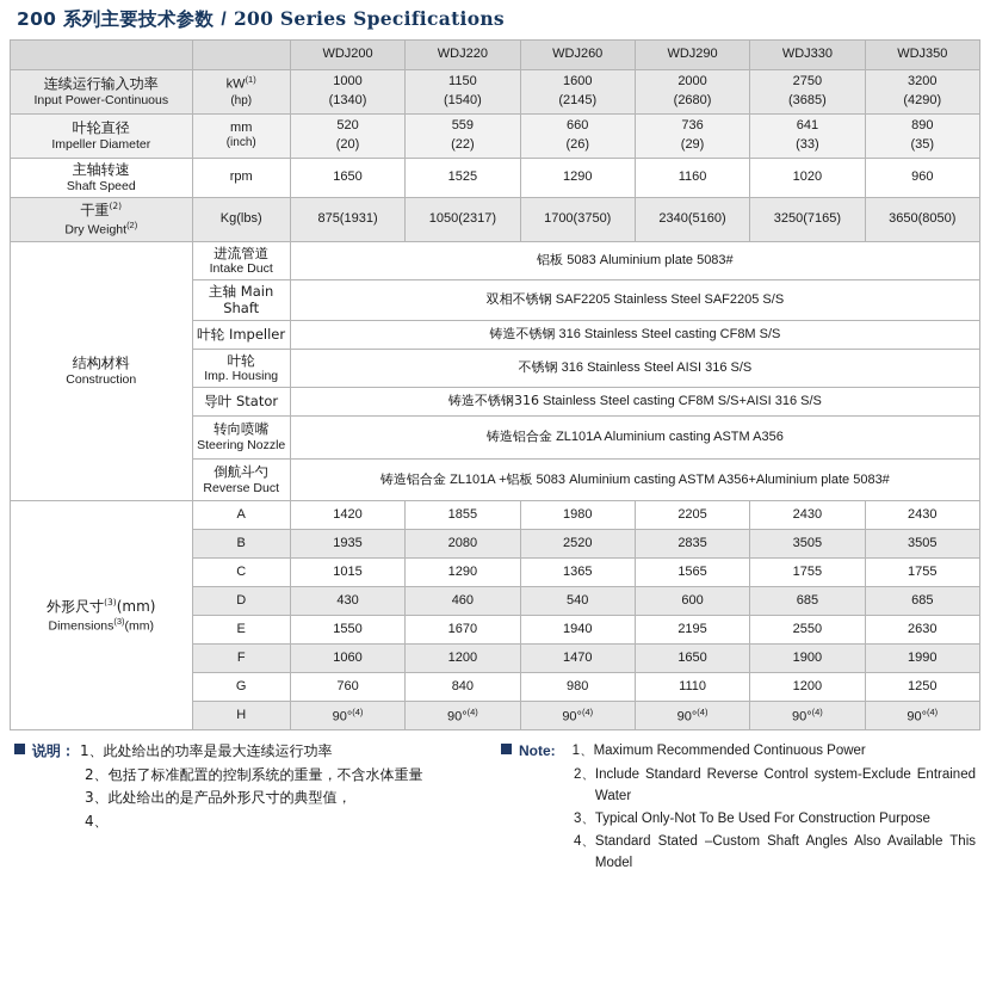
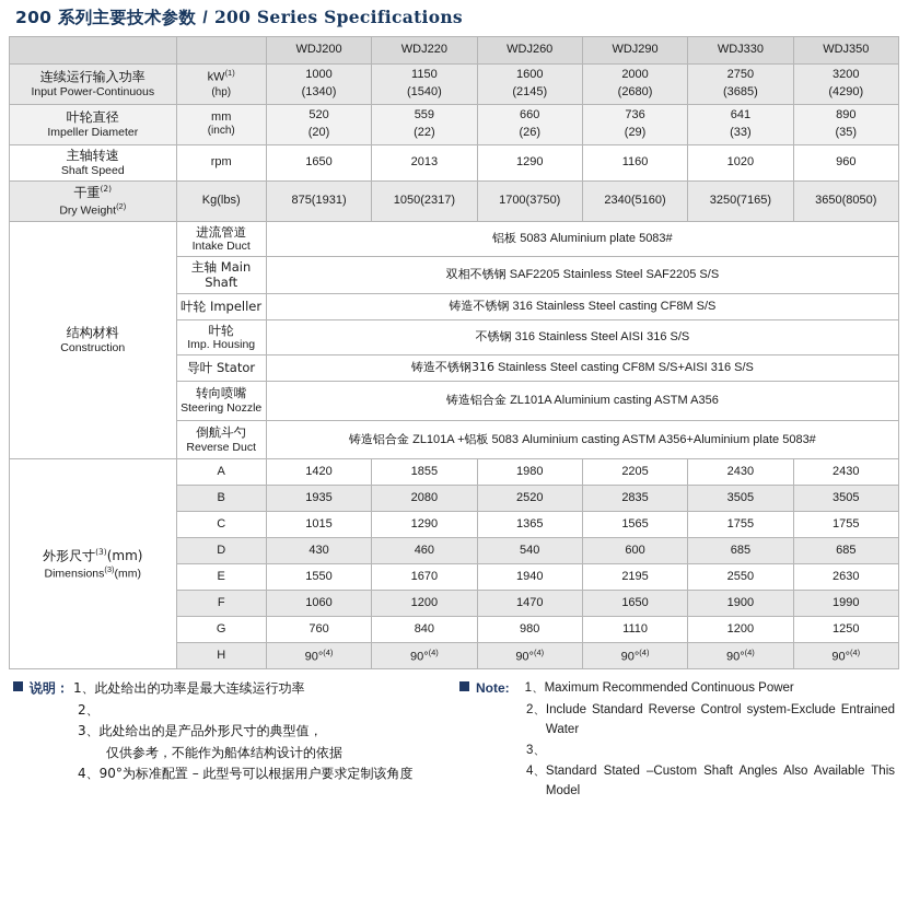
  200 系列主要技术参数 / 200 Series Specifications
  		WDJ200	WDJ220	WDJ260	WDJ290	WDJ330	WDJ350
  连续运行输入功率 Input Power-Continuous	kW(1) (hp)	1000 (1340)	1150 (1540)	1600 (2145)	2000 (2680)	2750 (3685)	3200 (4290)
  叶轮直径 Impeller Diameter	mm (inch)	520 (20)	559 (22)	660 (26)	736 (29)	641 (33)	890 (35)
- 主轴转速 Shaft Speed	rpm	1650	1525	1290	1160	1020	960
+ 主轴转速 Shaft Speed	rpm	1650	2013	1290	1160	1020	960
  干重(2) Dry Weight(2)	Kg(lbs)	875(1931)	1050(2317)	1700(3750)	2340(5160)	3250(7165)	3650(8050)
  结构材料 Construction	进流管道 Intake Duct	铝板 5083 Aluminium plate 5083#
  主轴 Main Shaft	双相不锈钢 SAF2205 Stainless Steel SAF2205 S/S
  叶轮 Impeller	铸造不锈钢 316 Stainless Steel casting CF8M S/S
  叶轮 Imp. Housing	不锈钢 316 Stainless Steel AISI 316 S/S
  导叶 Stator	铸造不锈钢316 Stainless Steel casting CF8M S/S+AISI 316 S/S
  转向喷嘴 Steering Nozzle	铸造铝合金 ZL101A Aluminium casting ASTM A356
  倒航斗勺 Reverse Duct	铸造铝合金 ZL101A +铝板 5083 Aluminium casting ASTM A356+Aluminium plate 5083#
  外形尺寸(3)(mm) Dimensions(3)(mm)	A	1420	1855	1980	2205	2430	2430
  B	1935	2080	2520	2835	3505	3505
  C	1015	1290	1365	1565	1755	1755
  D	430	460	540	600	685	685
  E	1550	1670	1940	2195	2550	2630
  F	1060	1200	1470	1650	1900	1990
  G	760	840	980	1110	1200	1250
  H	90°(4)	90°(4)	90°(4)	90°(4)	90°(4)	90°(4)
  说明：
  1、
  此处给出的功率是最大连续运行功率
  2、
- 包括了标准配置的控制系统的重量，不含水体重量
  3、
  此处给出的是产品外形尺寸的典型值，
+ 仅供参考，不能作为船体结构设计的依据
  4、
+ 90°为标准配置 – 此型号可以根据用户要求定制该角度
  Note:
  1、
  Maximum Recommended Continuous Power
  2、
  Include Standard Reverse Control system-Exclude Entrained Water
  3、
- Typical Only-Not To Be Used For Construction Purpose
  4、
  Standard Stated –Custom Shaft Angles Also Available This Model
